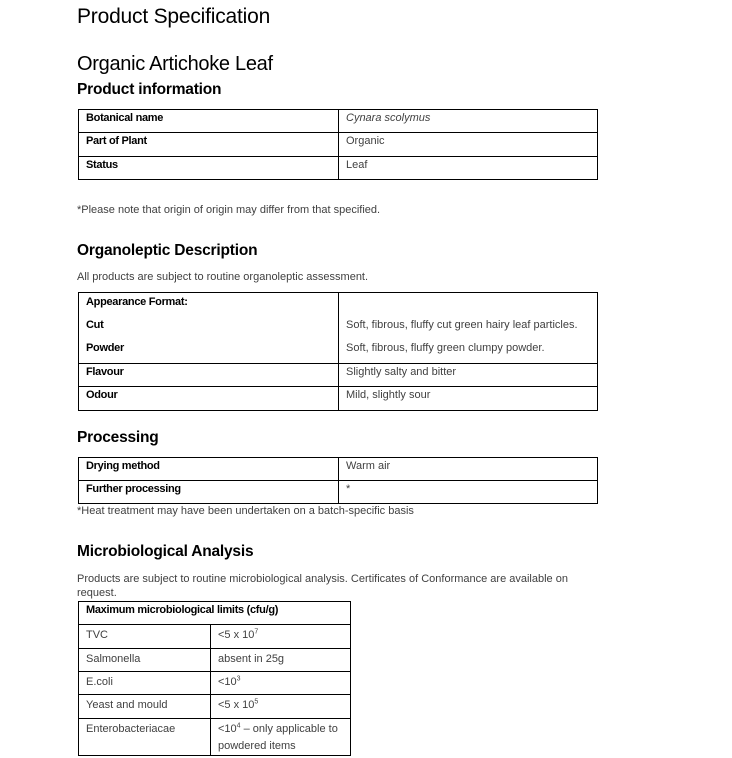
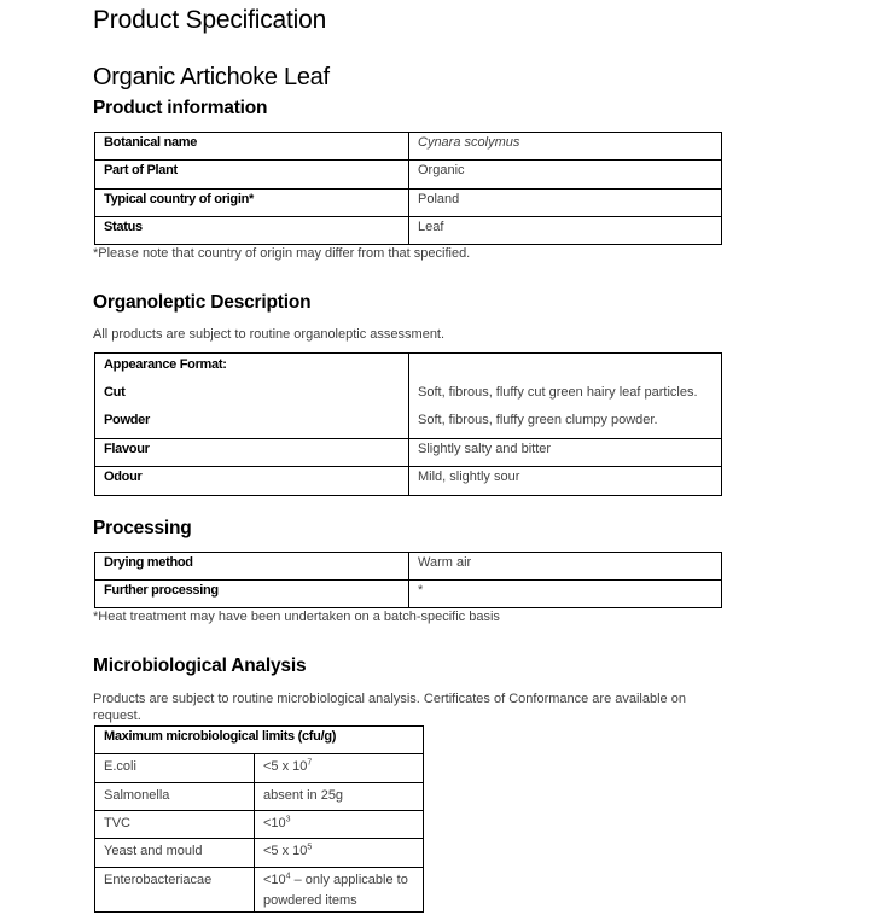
  Product Specification
  Organic Artichoke Leaf
  Product information
  Botanical name	Cynara scolymus
  Part of Plant	Organic
+ Typical country of origin*	Poland
  Status	Leaf
- *Please note that origin of origin may differ from that specified.
+ *Please note that country of origin may differ from that specified.
  Organoleptic Description
  All products are subject to routine organoleptic assessment.
  Appearance Format: Cut Powder	Soft, fibrous, fluffy cut green hairy leaf particles. Soft, fibrous, fluffy green clumpy powder.
  Flavour	Slightly salty and bitter
  Odour	Mild, slightly sour
  Processing
  Drying method	Warm air
  Further processing	*
  *Heat treatment may have been undertaken on a batch-specific basis
  Microbiological Analysis
  Products are subject to routine microbiological analysis. Certificates of Conformance are available on request.
  Maximum microbiological limits (cfu/g)
- TVC	<5 x 10
+ E.coli	<5 x 10
  Salmonella	absent in 25g
- E.coli	<10
+ TVC	<10
  Yeast and mould	<5 x 10
  Enterobacteriacae	<10 – only applicable to powdered items
